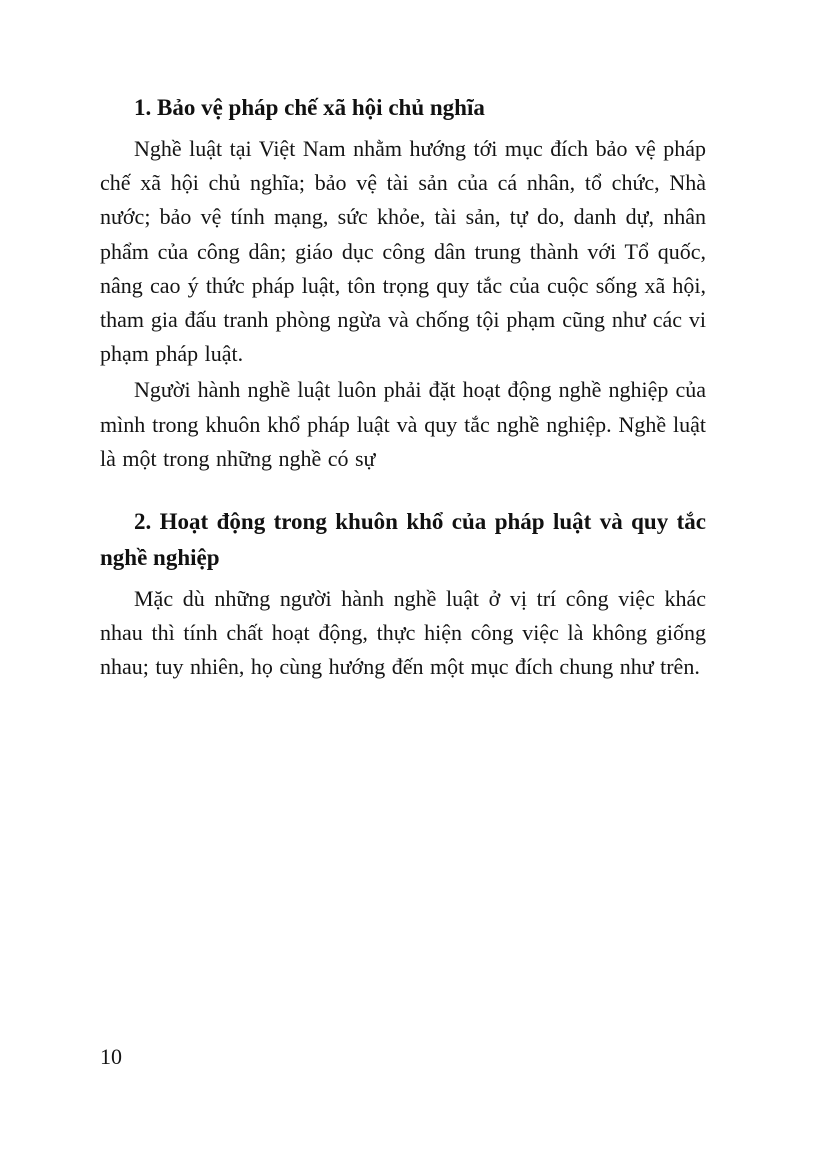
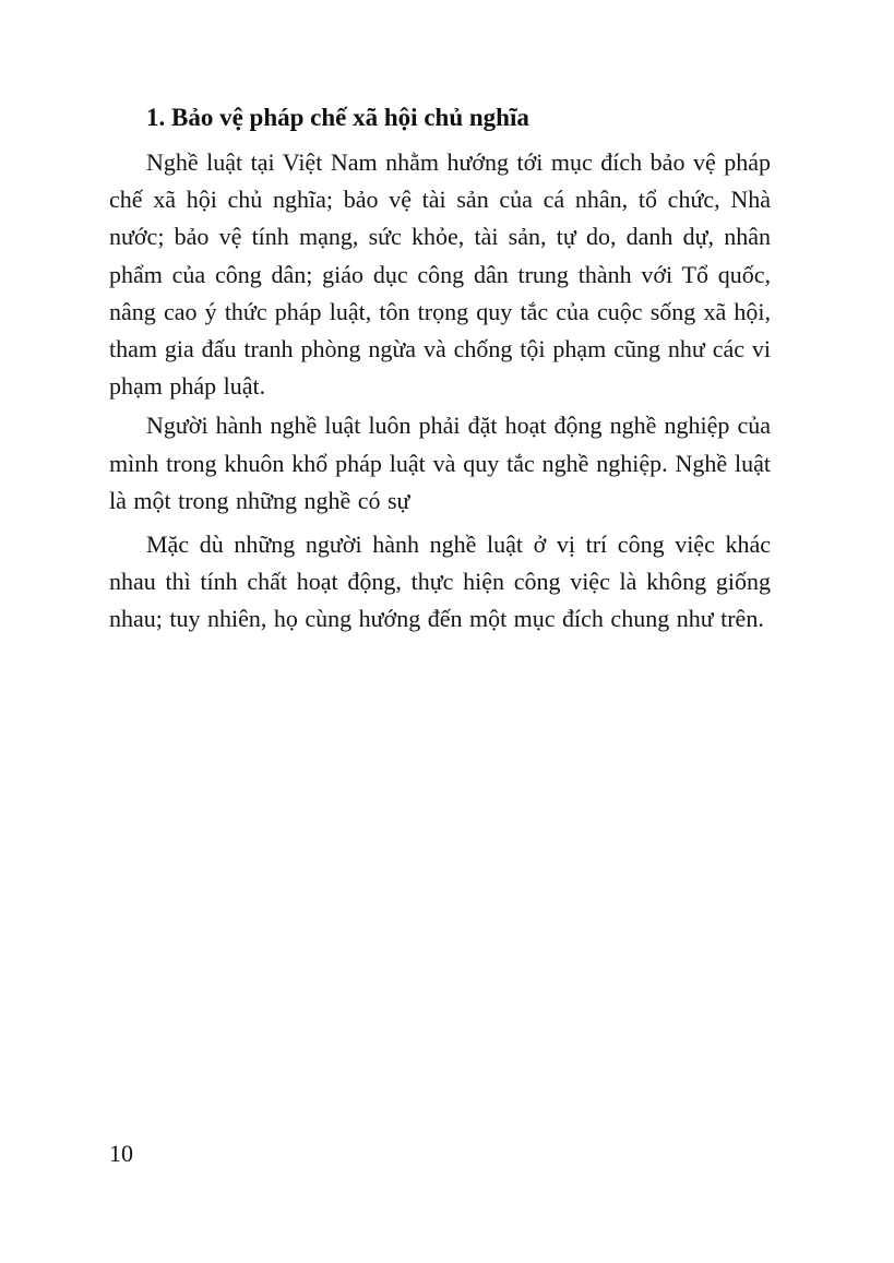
  1. Bảo vệ pháp chế xã hội chủ nghĩa
  Nghề luật tại Việt Nam nhằm hướng tới mục đích bảo vệ pháp chế xã hội chủ nghĩa; bảo vệ tài sản của cá nhân, tổ chức, Nhà nước; bảo vệ tính mạng, sức khỏe, tài sản, tự do, danh dự, nhân phẩm của công dân; giáo dục công dân trung thành với Tổ quốc, nâng cao ý thức pháp luật, tôn trọng quy tắc của cuộc sống xã hội, tham gia đấu tranh phòng ngừa và chống tội phạm cũng như các vi phạm pháp luật.
  Người hành nghề luật luôn phải đặt hoạt động nghề nghiệp của mình trong khuôn khổ pháp luật và quy tắc nghề nghiệp. Nghề luật là một trong những nghề có sự
- 2. Hoạt động trong khuôn khổ của pháp luật và quy tắc nghề nghiệp
  Mặc dù những người hành nghề luật ở vị trí công việc khác nhau thì tính chất hoạt động, thực hiện công việc là không giống nhau; tuy nhiên, họ cùng hướng đến một mục đích chung như trên.
  10
